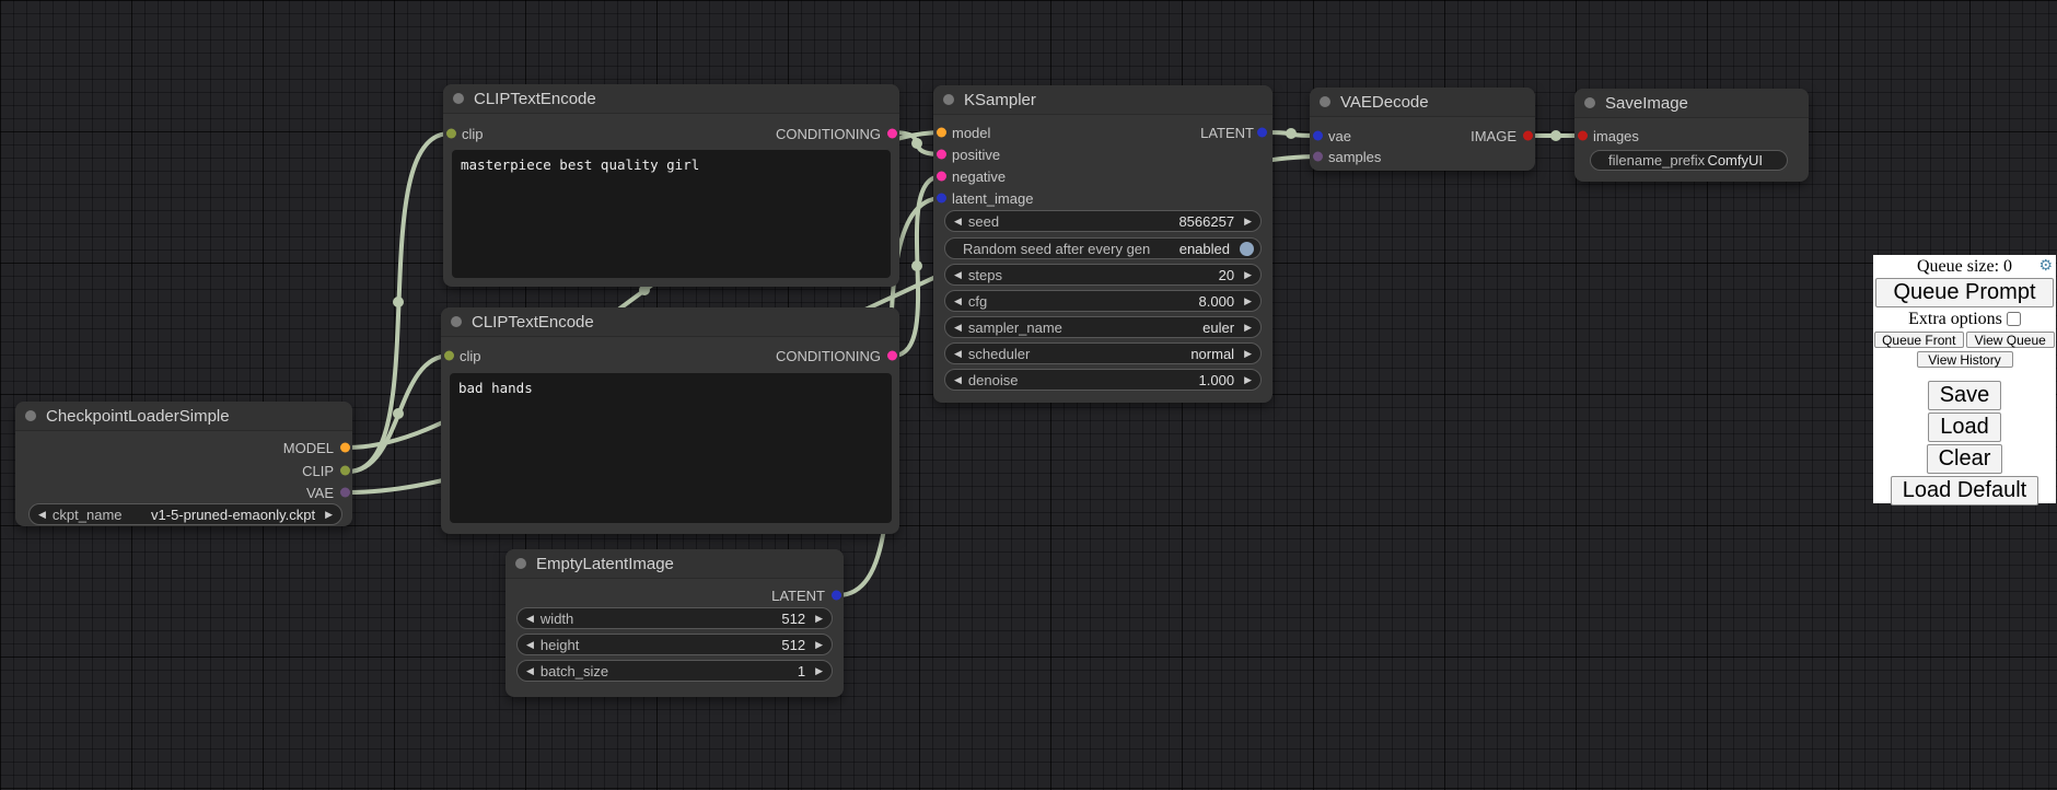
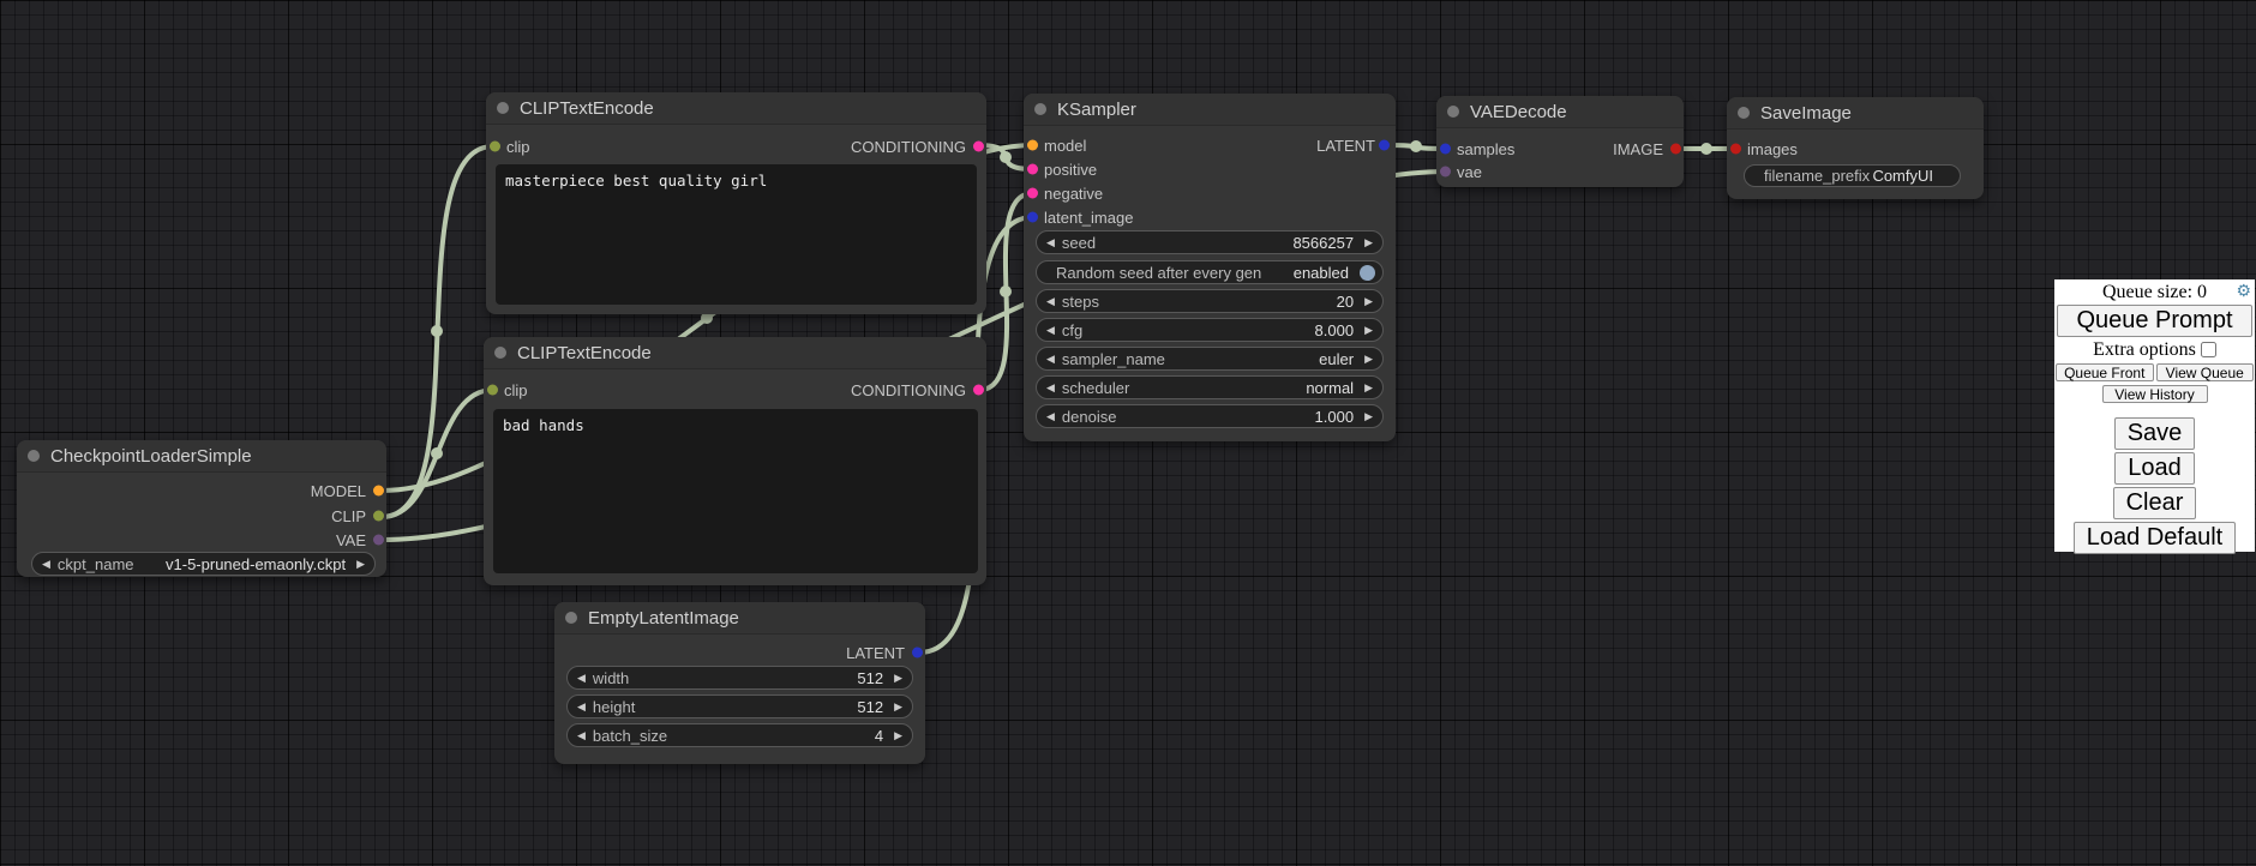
  CheckpointLoaderSimple
  MODEL
  CLIP
  VAE
  ◀
  ckpt_name
  v1-5-pruned-emaonly.ckpt
  ▶
  CLIPTextEncode
  clip
  CONDITIONING
  masterpiece best quality girl
  CLIPTextEncode
  clip
  CONDITIONING
  bad hands
  KSampler
  model
  LATENT
  positive
  negative
  latent_image
  ◀
  seed
  8566257
  ▶
  Random seed after every gen
  enabled
  ◀
  steps
  20
  ▶
  ◀
  cfg
  8.000
  ▶
  ◀
  sampler_name
  euler
  ▶
  ◀
  scheduler
  normal
  ▶
  ◀
  denoise
  1.000
  ▶
  VAEDecode
- vae
+ samples
  IMAGE
- samples
+ vae
  SaveImage
  images
  filename_prefix
  ComfyUI
  EmptyLatentImage
  LATENT
  ◀
  width
  512
  ▶
  ◀
  height
  512
  ▶
  ◀
  batch_size
- 1
+ 4
  ▶
  Queue size: 0
  ⚙
  Queue Prompt
  Extra options
  Queue Front
  View Queue
  View History
  Save
  Load
  Clear
  Load Default
